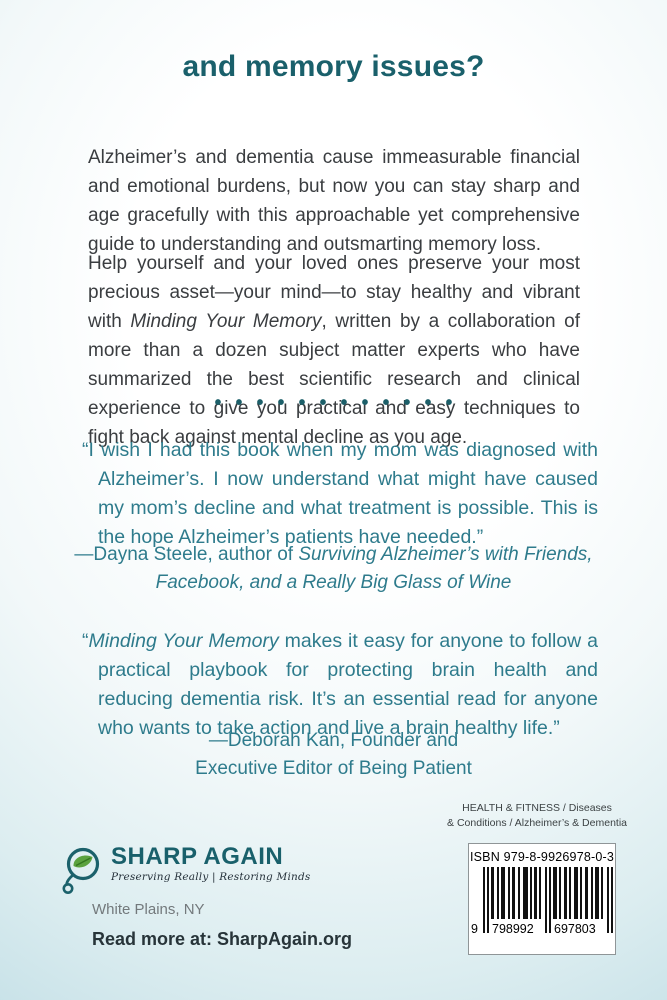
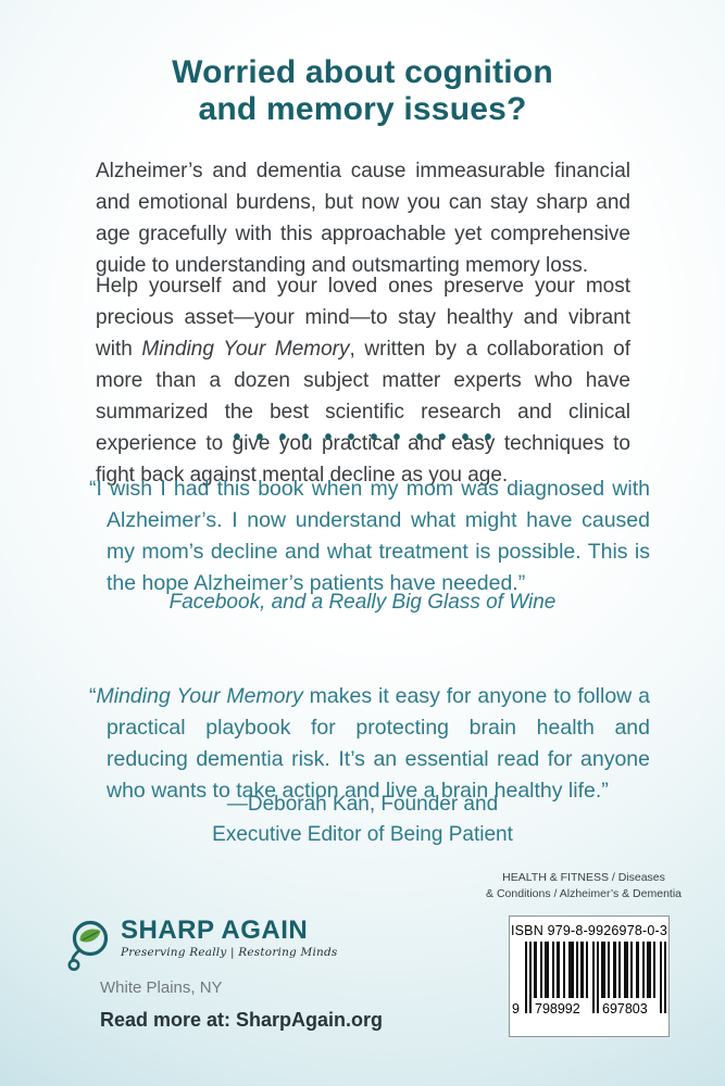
+ Worried about cognition
  and memory issues?
  Alzheimer’s and dementia cause immeasurable financial and emotional burdens, but now you can stay sharp and age gracefully with this approachable yet comprehensive guide to understanding and outsmarting memory loss.
  Help yourself and your loved ones preserve your most precious asset—your mind—to stay healthy and vibrant with Minding Your Memory, written by a collaboration of more than a dozen subject matter experts who have summarized the best scientific research and clinical experience to give you practical and easy techniques to fight back against mental decline as you age.
  ••••••••••••
  “I wish I had this book when my mom was diagnosed with Alzheimer’s. I now understand what might have caused my mom’s decline and what treatment is possible. This is the hope Alzheimer’s patients have needed.”
- —Dayna Steele, author of Surviving Alzheimer’s with Friends,
  Facebook, and a Really Big Glass of Wine
  “Minding Your Memory makes it easy for anyone to follow a practical playbook for protecting brain health and reducing dementia risk. It’s an essential read for anyone who wants to take action and live a brain healthy life.”
  —Deborah Kan, Founder and
  Executive Editor of Being Patient
  HEALTH & FITNESS / Diseases
  & Conditions / Alzheimer’s & Dementia
  SHARP AGAIN
  Preserving Really | Restoring Minds
  White Plains, NY
  Read more at: SharpAgain.org
  ISBN 979-8-9926978-0-3
  9
  798992
  697803
